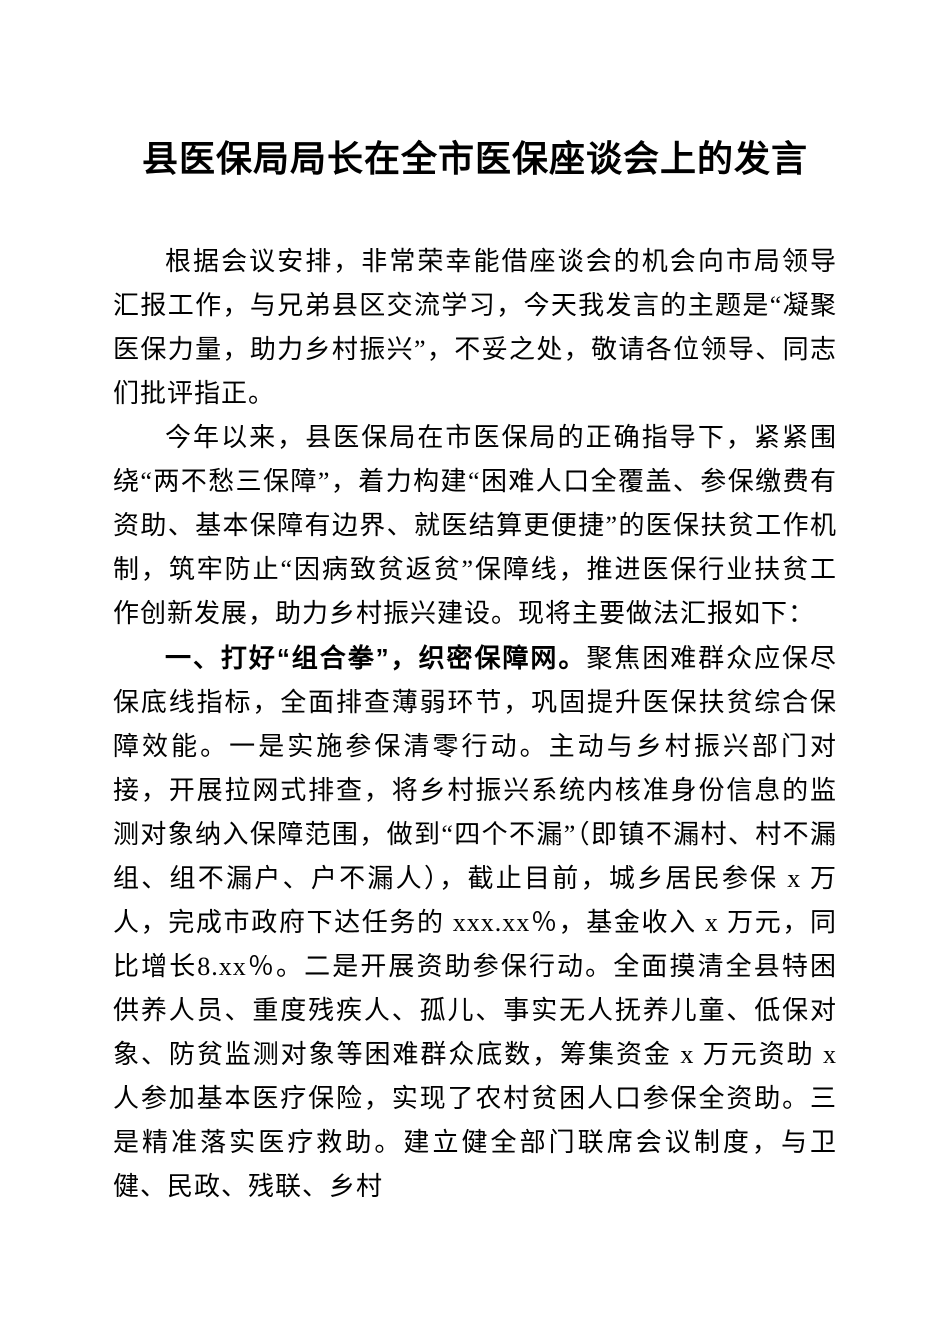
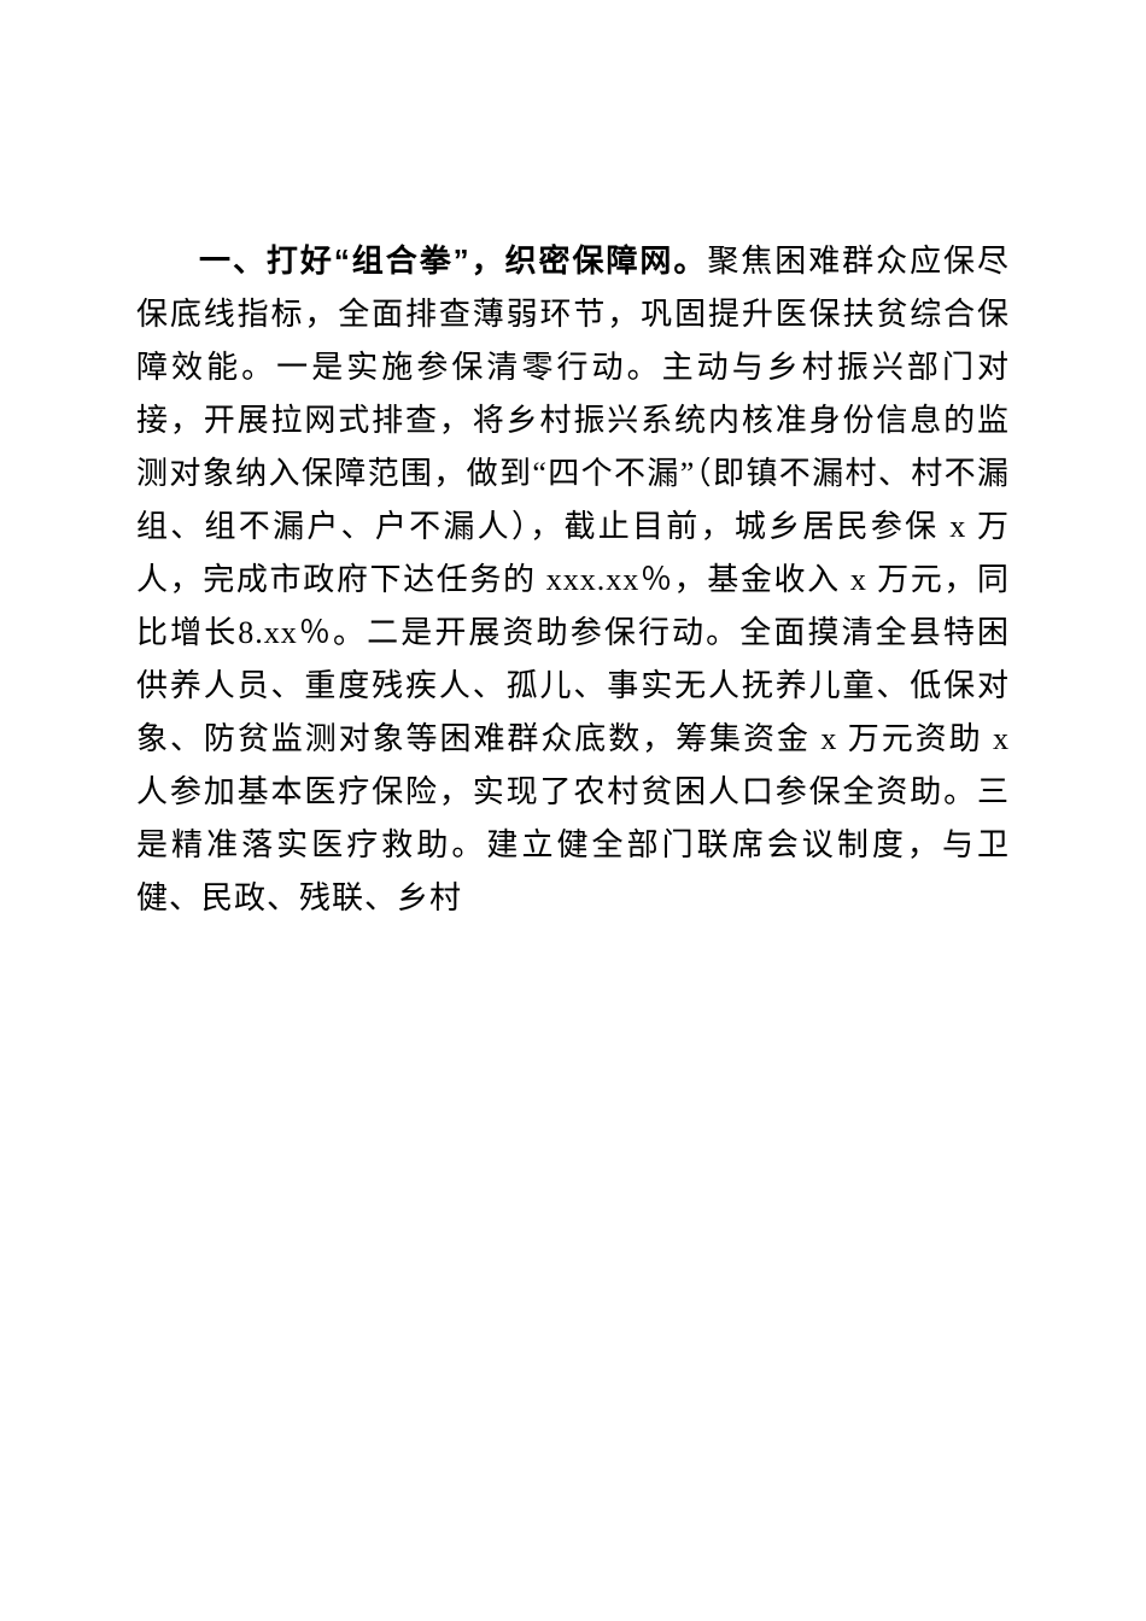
- 县医保局局长在全市医保座谈会上的发言
- 根据会议安排，非常荣幸能借座谈会的机会向市局领导汇报工作，与兄弟县区交流学习，今天我发言的主题是“凝聚医保力量，助力乡村振兴”，不妥之处，敬请各位领导、同志们批评指正。
- 今年以来，县医保局在市医保局的正确指导下，紧紧围绕“两不愁三保障”，着力构建“困难人口全覆盖、参保缴费有资助、基本保障有边界、就医结算更便捷”的医保扶贫工作机制，筑牢防止“因病致贫返贫”保障线，推进医保行业扶贫工作创新发展，助力乡村振兴建设。现将主要做法汇报如下：
  一、打好“组合拳”，织密保障网。聚焦困难群众应保尽保底线指标，全面排查薄弱环节，巩固提升医保扶贫综合保障效能。一是实施参保清零行动。主动与乡村振兴部门对接，开展拉网式排查，将乡村振兴系统内核准身份信息的监测对象纳入保障范围，做到“四个不漏”（即镇不漏村、村不漏组、组不漏户、户不漏人），截止目前，城乡居民参保 x 万人，完成市政府下达任务的 xxx.xx％，基金收入 x 万元，同比增长8.xx％。二是开展资助参保行动。全面摸清全县特困供养人员、重度残疾人、孤儿、事实无人抚养儿童、低保对象、防贫监测对象等困难群众底数，筹集资金 x 万元资助 x 人参加基本医疗保险，实现了农村贫困人口参保全资助。三是精准落实医疗救助。建立健全部门联席会议制度，与卫健、民政、残联、乡村
